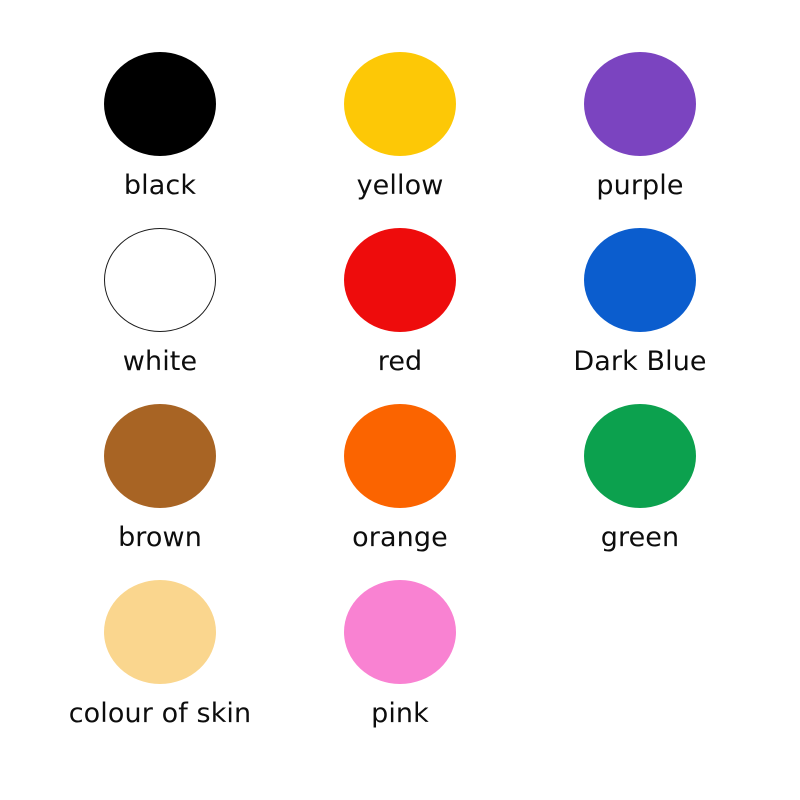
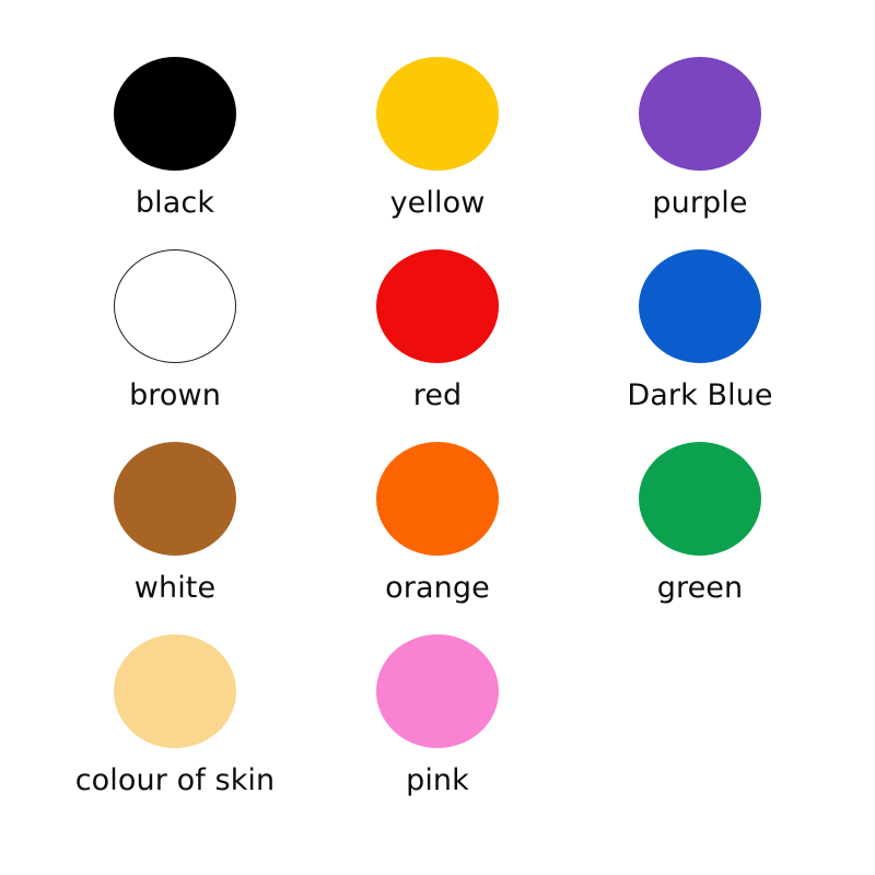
  black
  yellow
  purple
- white
+ brown
  red
  Dark Blue
- brown
+ white
  orange
  green
  colour of skin
  pink
